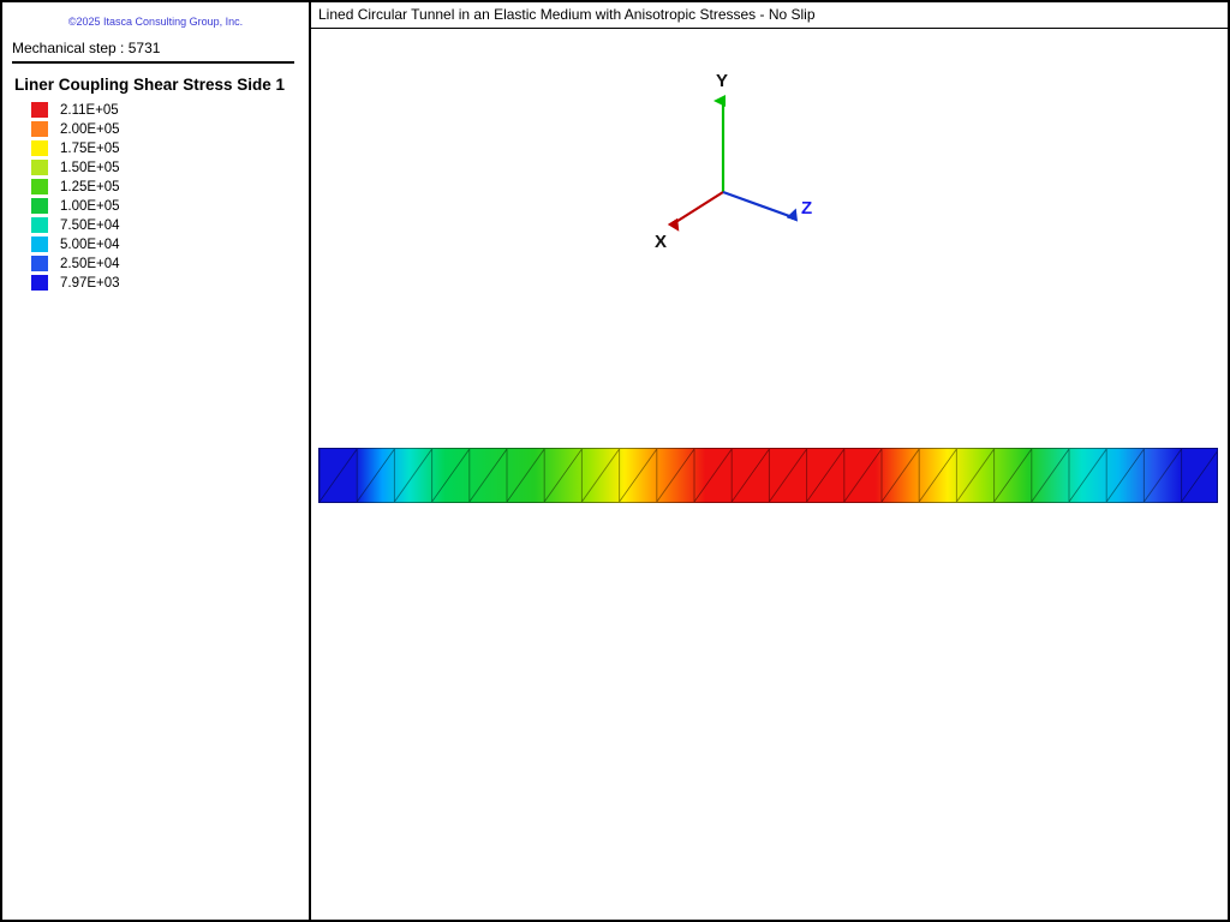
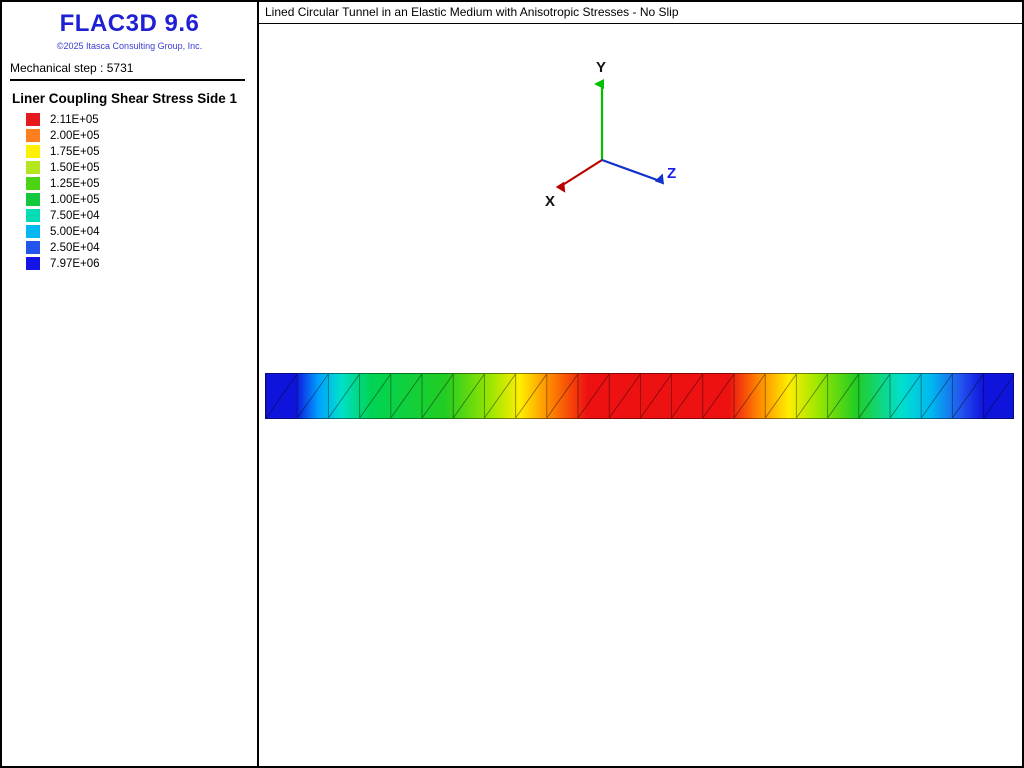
+ FLAC3D 9.6
  ©2025 Itasca Consulting Group, Inc.
  Mechanical step : 5731
  Liner Coupling Shear Stress Side 1
  2.11E+05
  2.00E+05
  1.75E+05
  1.50E+05
  1.25E+05
  1.00E+05
  7.50E+04
  5.00E+04
  2.50E+04
- 7.97E+03
+ 7.97E+06
  Lined Circular Tunnel in an Elastic Medium with Anisotropic Stresses - No Slip
  Y
  X
  Z
